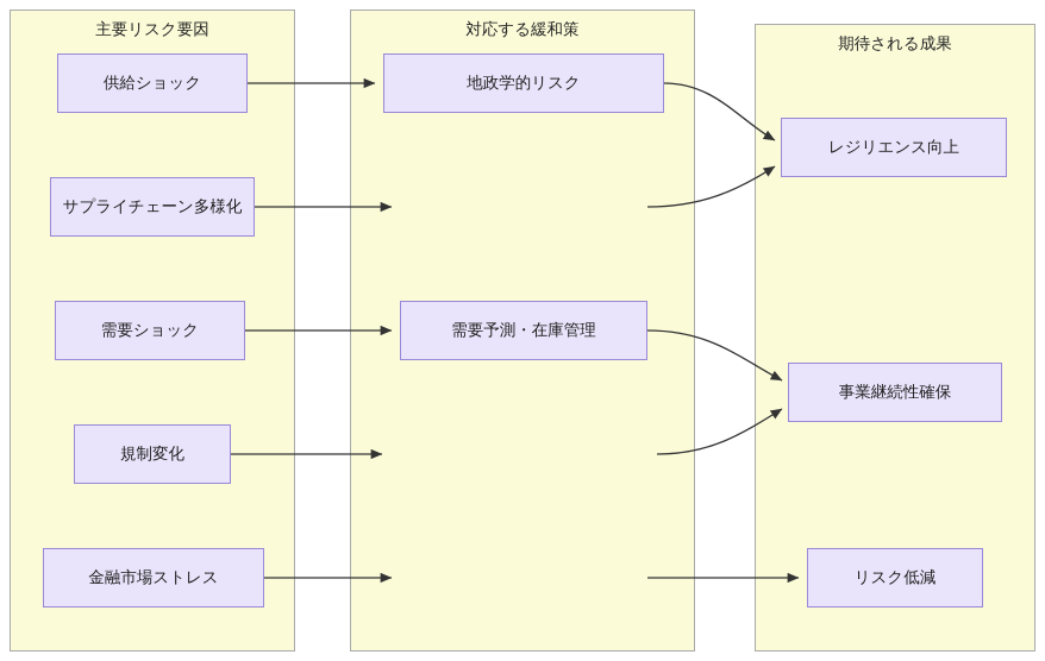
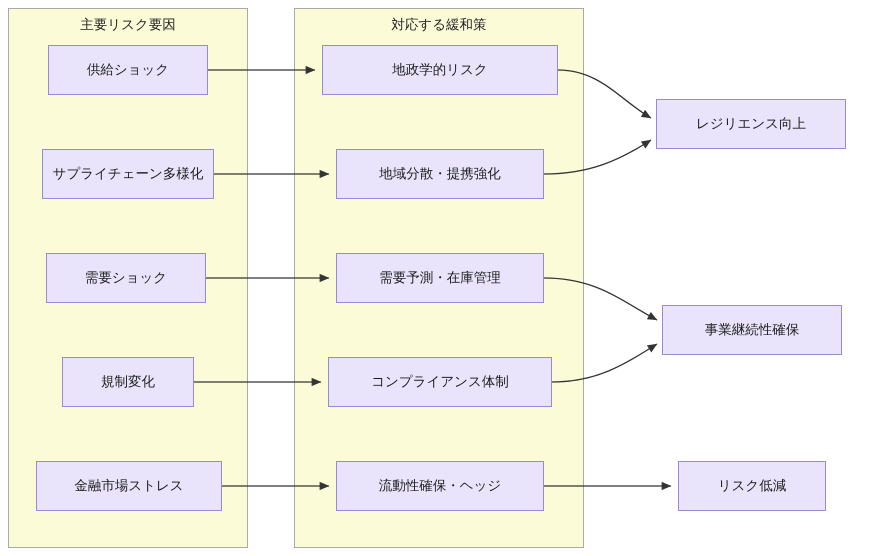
  主要リスク要因
  対応する緩和策
- 期待される成果
  供給ショック
  サプライチェーン多様化
  需要ショック
  規制変化
  金融市場ストレス
  地政学的リスク
+ 地域分散・提携強化
  需要予測・在庫管理
+ コンプライアンス体制
+ 流動性確保・ヘッジ
  レジリエンス向上
  事業継続性確保
  リスク低減
